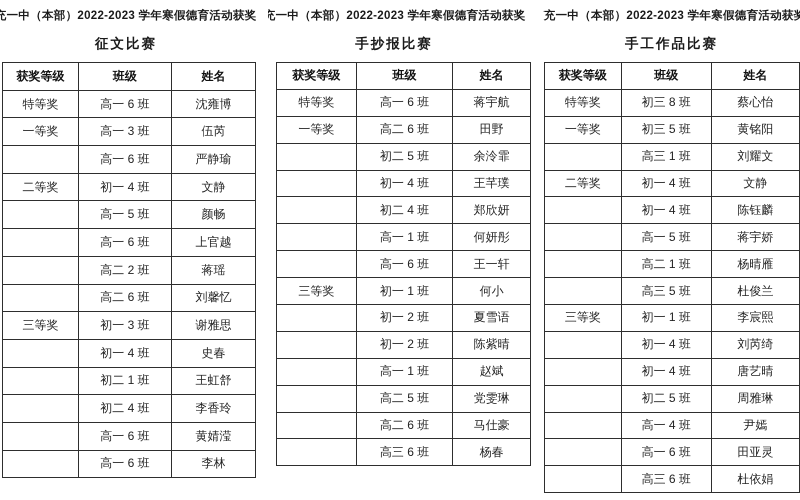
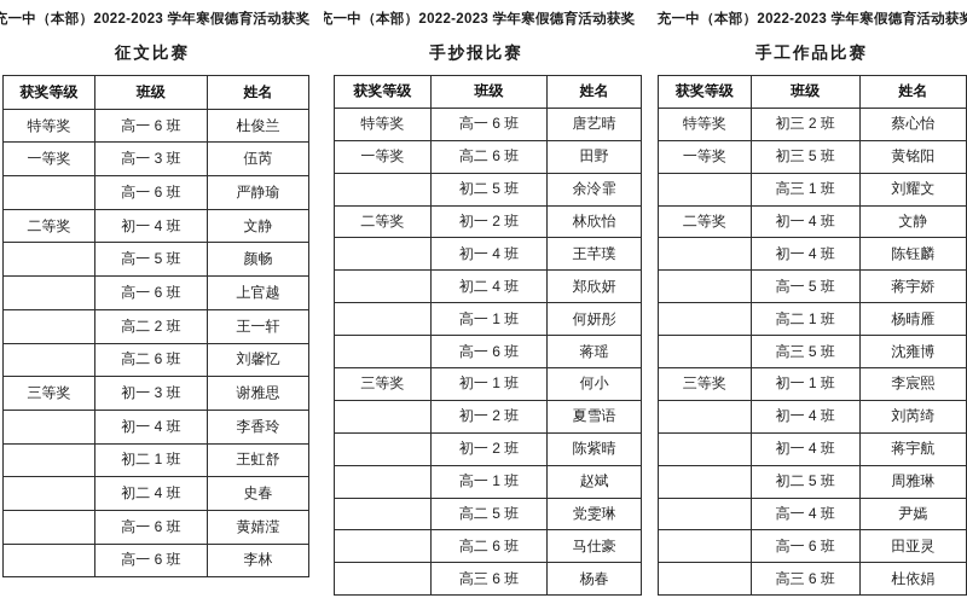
  充一中（本部）2022-2023 学年寒假德育活动获奖
  征文比赛
  获奖等级	班级	姓名
- 特等奖	高一 6 班	沈雍博
+ 特等奖	高一 6 班	杜俊兰
  一等奖	高一 3 班	伍芮
  	高一 6 班	严静瑜
  二等奖	初一 4 班	文静
  	高一 5 班	颜畅
  	高一 6 班	上官越
- 	高二 2 班	蒋瑶
+ 	高二 2 班	王一轩
  	高二 6 班	刘馨忆
  三等奖	初一 3 班	谢雅思
- 	初一 4 班	史春
+ 	初一 4 班	李香玲
  	初二 1 班	王虹舒
- 	初二 4 班	李香玲
+ 	初二 4 班	史春
  	高一 6 班	黄婧滢
  	高一 6 班	李林
  充一中（本部）2022-2023 学年寒假德育活动获奖
  手抄报比赛
  获奖等级	班级	姓名
- 特等奖	高一 6 班	蒋宇航
+ 特等奖	高一 6 班	唐艺晴
  一等奖	高二 6 班	田野
  	初二 5 班	余泠霏
+ 二等奖	初一 2 班	林欣怡
  	初一 4 班	王芊璞
  	初二 4 班	郑欣妍
  	高一 1 班	何妍彤
- 	高一 6 班	王一轩
+ 	高一 6 班	蒋瑶
  三等奖	初一 1 班	何小
  	初一 2 班	夏雪语
  	初一 2 班	陈紫晴
  	高一 1 班	赵斌
  	高二 5 班	党雯琳
  	高二 6 班	马仕豪
  	高三 6 班	杨春
  充一中（本部）2022-2023 学年寒假德育活动获
  手工作品比赛
  获奖等级	班级	姓名
- 特等奖	初三 8 班	蔡心怡
+ 特等奖	初三 2 班	蔡心怡
  一等奖	初三 5 班	黄铭阳
  	高三 1 班	刘耀文
  二等奖	初一 4 班	文静
  	初一 4 班	陈钰麟
  	高一 5 班	蒋宇娇
  	高二 1 班	杨晴雁
- 	高三 5 班	杜俊兰
+ 	高三 5 班	沈雍博
  三等奖	初一 1 班	李宸熙
  	初一 4 班	刘芮绮
- 	初一 4 班	唐艺晴
+ 	初一 4 班	蒋宇航
  	初二 5 班	周雅琳
  	高一 4 班	尹嫣
  	高一 6 班	田亚灵
  	高三 6 班	杜依娟
